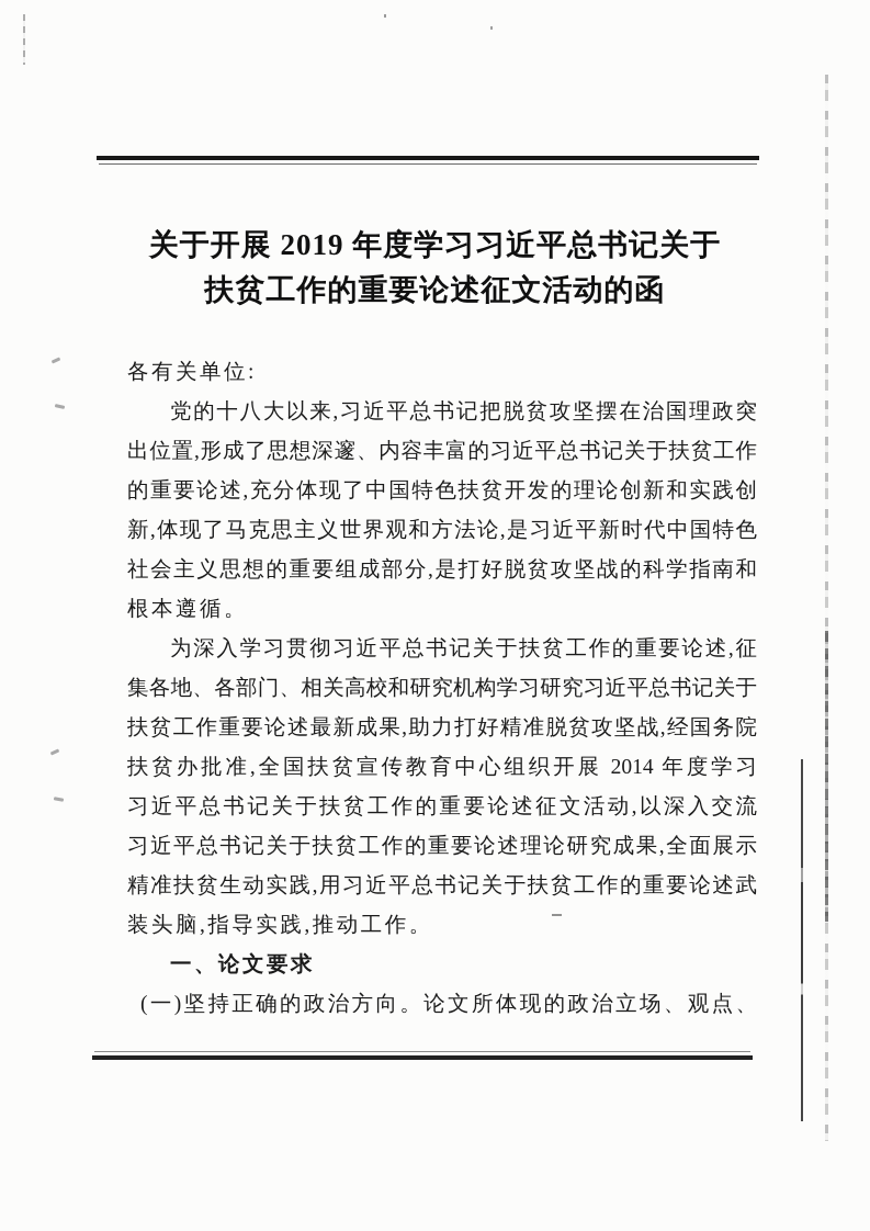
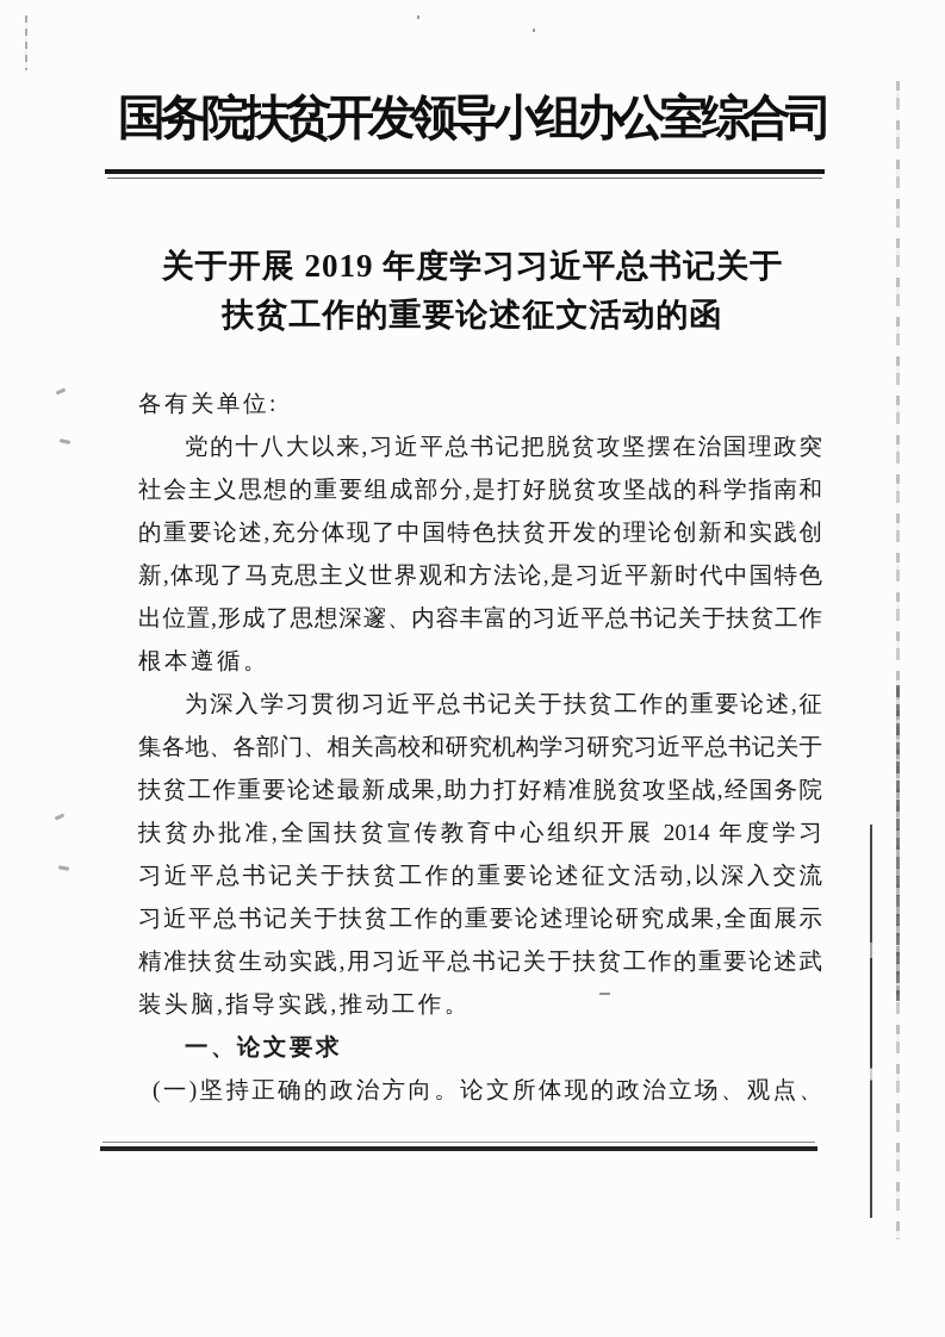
+ 国务院扶贫开发领导小组办公室综合司
  关于开展 2019 年度学习习近平总书记关于
  扶贫工作的重要论述征文活动的函
  各有关单位:
  党的十八大以来,习近平总书记把脱贫攻坚摆在治国理政突
- 出位置,形成了思想深邃、内容丰富的习近平总书记关于扶贫工作
+ 社会主义思想的重要组成部分,是打好脱贫攻坚战的科学指南和
  的重要论述,充分体现了中国特色扶贫开发的理论创新和实践创
  新,体现了马克思主义世界观和方法论,是习近平新时代中国特色
- 社会主义思想的重要组成部分,是打好脱贫攻坚战的科学指南和
+ 出位置,形成了思想深邃、内容丰富的习近平总书记关于扶贫工作
  根本遵循。
  为深入学习贯彻习近平总书记关于扶贫工作的重要论述,征
  集各地、各部门、相关高校和研究机构学习研究习近平总书记关于
  扶贫工作重要论述最新成果,助力打好精准脱贫攻坚战,经国务院
  扶贫办批准,全国扶贫宣传教育中心组织开展 2014 年度学习
  习近平总书记关于扶贫工作的重要论述征文活动,以深入交流
  习近平总书记关于扶贫工作的重要论述理论研究成果,全面展示
  精准扶贫生动实践,用习近平总书记关于扶贫工作的重要论述武
  装头脑,指导实践,推动工作。
  一、论文要求
  (一)坚持正确的政治方向。论文所体现的政治立场、观点、
